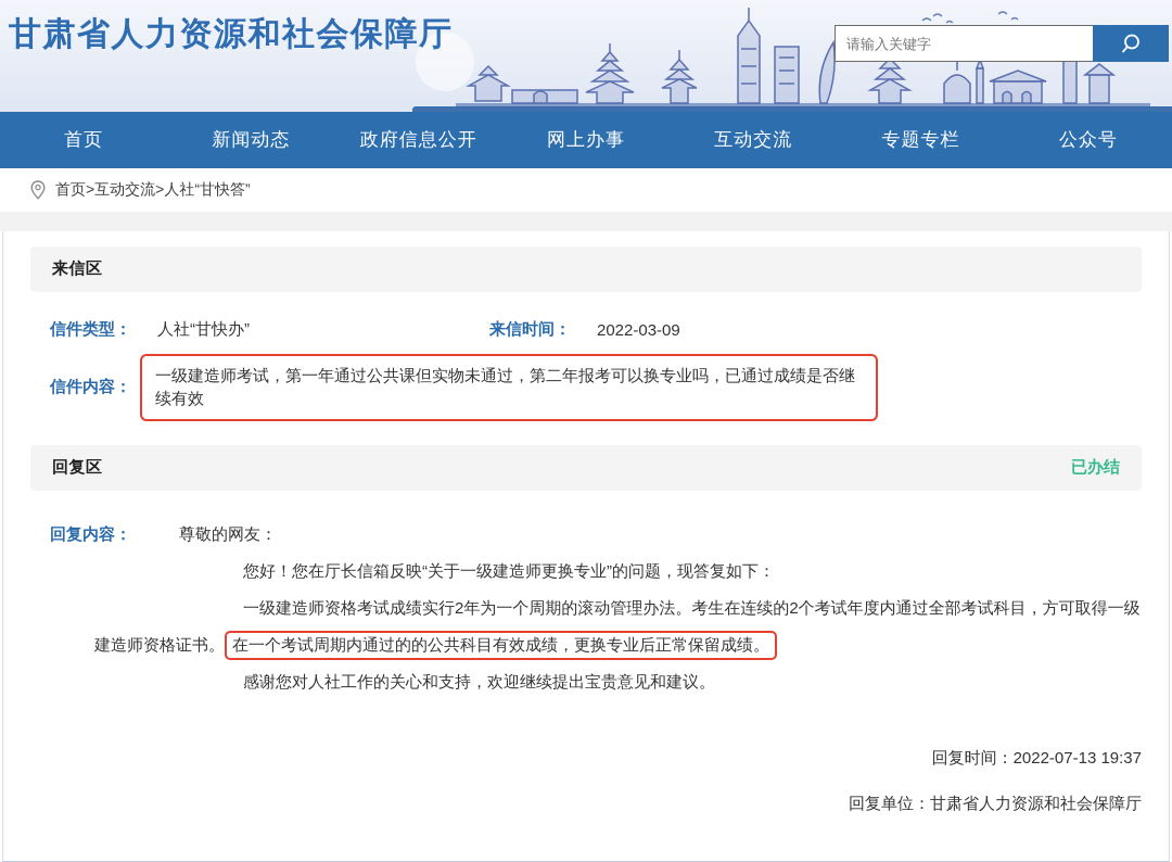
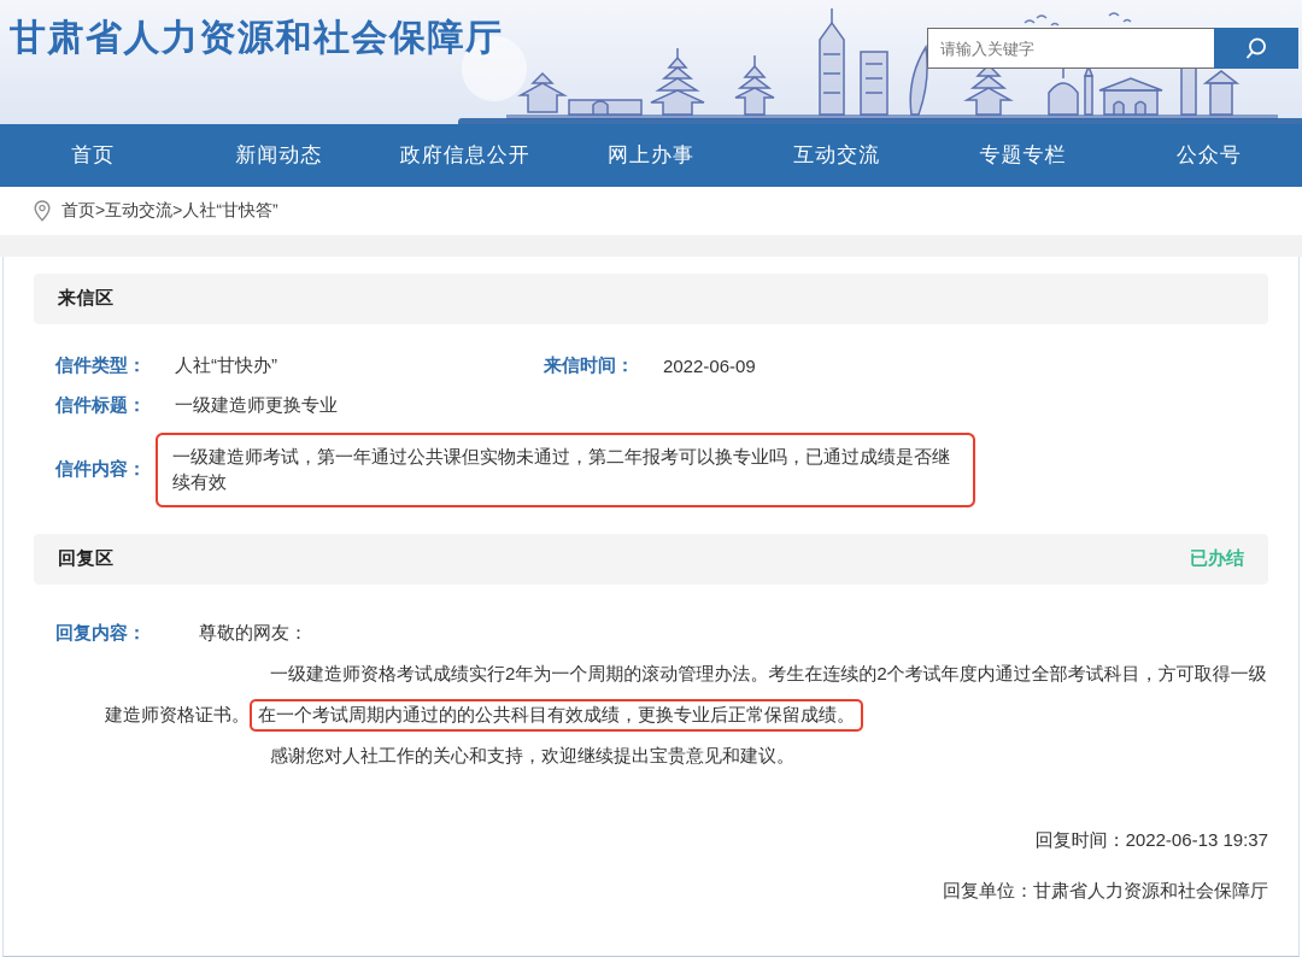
  甘肃省人力资源和社会保障厅
  请输入关键字
  首页
  新闻动态
  政府信息公开
  网上办事
  互动交流
  专题专栏
  公众号
  首页>互动交流>人社“甘快答”
  来信区
  信件类型：
  人社“甘快办”
  来信时间：
- 2022-03-09
+ 2022-06-09
+ 信件标题：
+ 一级建造师更换专业
  信件内容：
  一级建造师考试，第一年通过公共课但实物未通过，第二年报考可以换专业吗，已通过成绩是否继续有效
  回复区
  已办结
  回复内容：
  尊敬的网友：
- 您好！您在厅长信箱反映“关于一级建造师更换专业”的问题，现答复如下：
  一级建造师资格考试成绩实行2年为一个周期的滚动管理办法。考生在连续的2个考试年度内通过全部考试科目，方可取得一级建造师资格证书。 在一个考试周期内通过的的公共科目有效成绩，更换专业后正常保留成绩。
  感谢您对人社工作的关心和支持，欢迎继续提出宝贵意见和建议。
- 回复时间：2022-07-13 19:37
+ 回复时间：2022-06-13 19:37
  回复单位：甘肃省人力资源和社会保障厅
